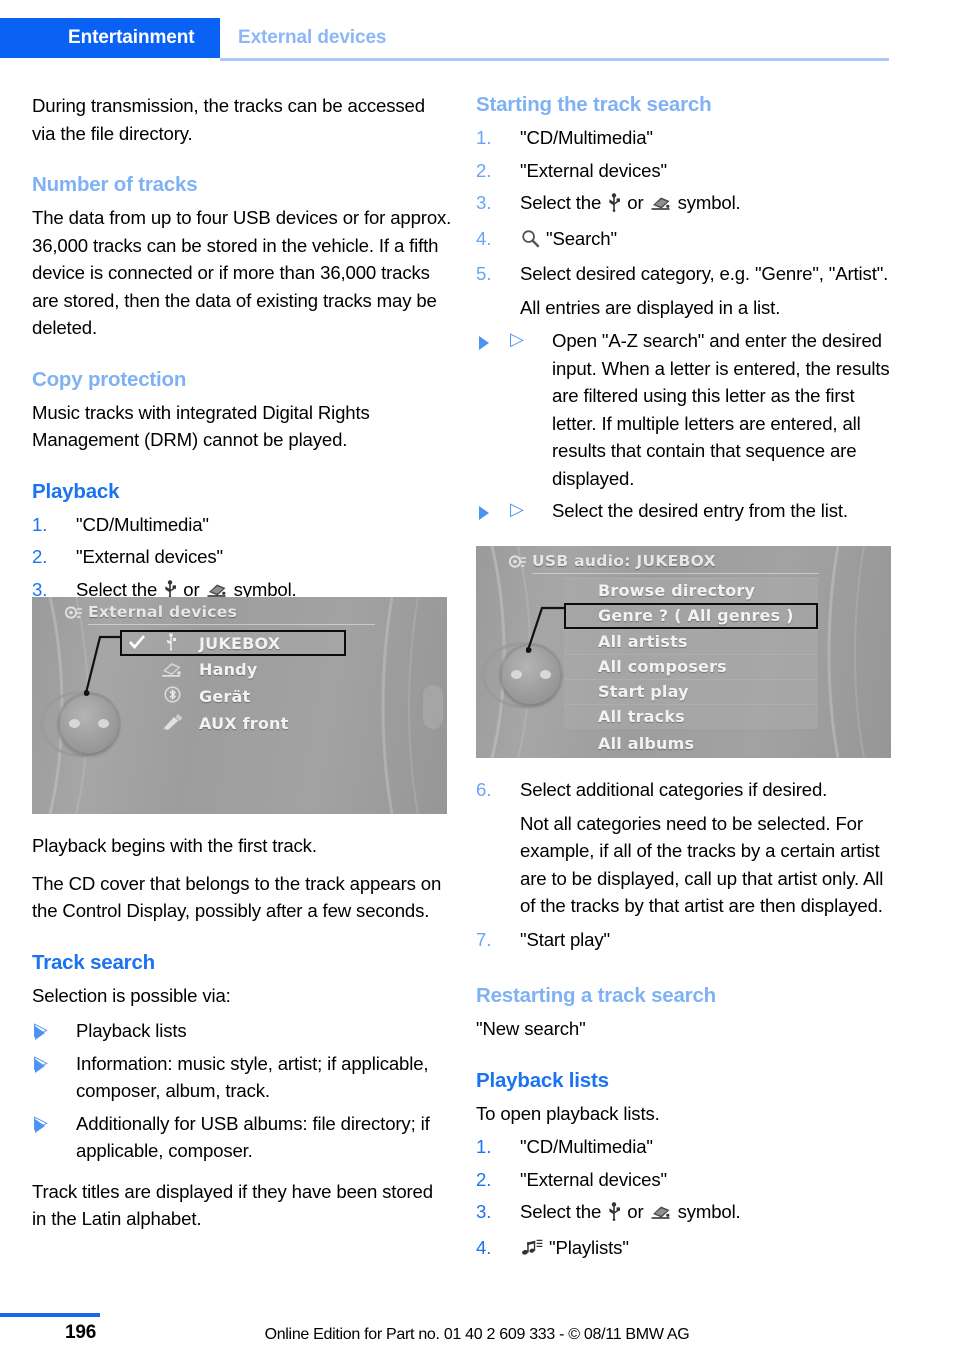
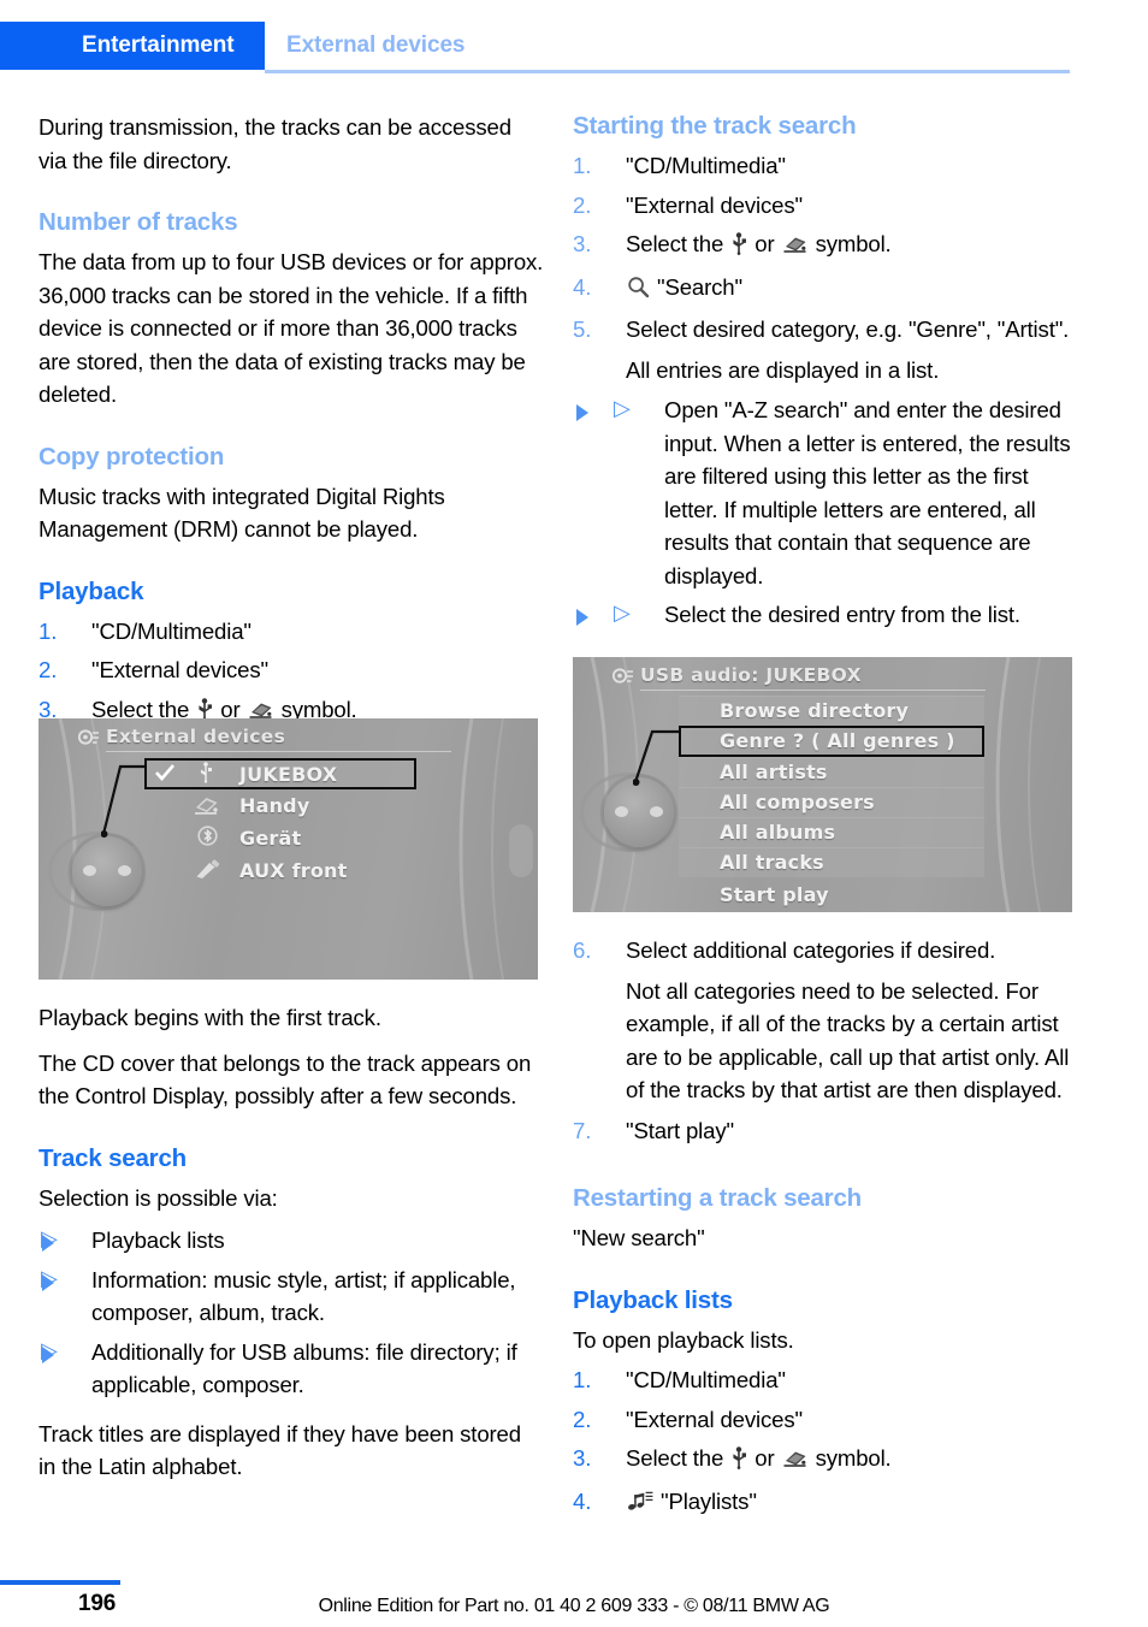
  Entertainment
  External devices
  During transmission, the tracks can be accessed via the file directory.
  Number of tracks
  The data from up to four USB devices or for approx. 36,000 tracks can be stored in the vehicle. If a fifth device is connected or if more than 36,000 tracks are stored, then the data of existing tracks may be deleted.
  Copy protection
  Music tracks with integrated Digital Rights Management (DRM) cannot be played.
  Playback
  1.
  "CD/Multimedia"
  2.
  "External devices"
  3.
  Select the or symbol.
  External devices
  JUKEBOX
  Handy
  Gerät
  AUX front
  Playback begins with the first track.
  The CD cover that belongs to the track appears on the Control Display, possibly after a few seconds.
  Track search
  Selection is possible via:
  ▷
  Playback lists
  ▷
  Information: music style, artist; if applicable, composer, album, track.
  ▷
  Additionally for USB albums: file directory; if applicable, composer.
  Track titles are displayed if they have been stored in the Latin alphabet.
  Starting the track search
  1.
  "CD/Multimedia"
  2.
  "External devices"
  3.
  Select the or symbol.
  4.
  "Search"
  5.
  Select desired category, e.g. "Genre", "Artist".
  All entries are displayed in a list.
  ▷
  Open "A-Z search" and enter the desired input. When a letter is entered, the results are filtered using this letter as the first letter. If multiple letters are entered, all results that contain that sequence are displayed.
  ▷
  Select the desired entry from the list.
  USB audio: JUKEBOX
  Browse directory
  Genre ? ( All genres )
  All artists
  All composers
- Start play
+ All albums
  All tracks
- All albums
+ Start play
  6.
  Select additional categories if desired.
- Not all categories need to be selected. For example, if all of the tracks by a certain artist are to be displayed, call up that artist only. All of the tracks by that artist are then displayed.
+ Not all categories need to be selected. For example, if all of the tracks by a certain artist are to be applicable, call up that artist only. All of the tracks by that artist are then displayed.
  7.
  "Start play"
  Restarting a track search
  "New search"
  Playback lists
  To open playback lists.
  1.
  "CD/Multimedia"
  2.
  "External devices"
  3.
  Select the or symbol.
  4.
  "Playlists"
  196
  Online Edition for Part no. 01 40 2 609 333 - © 08/11 BMW AG
